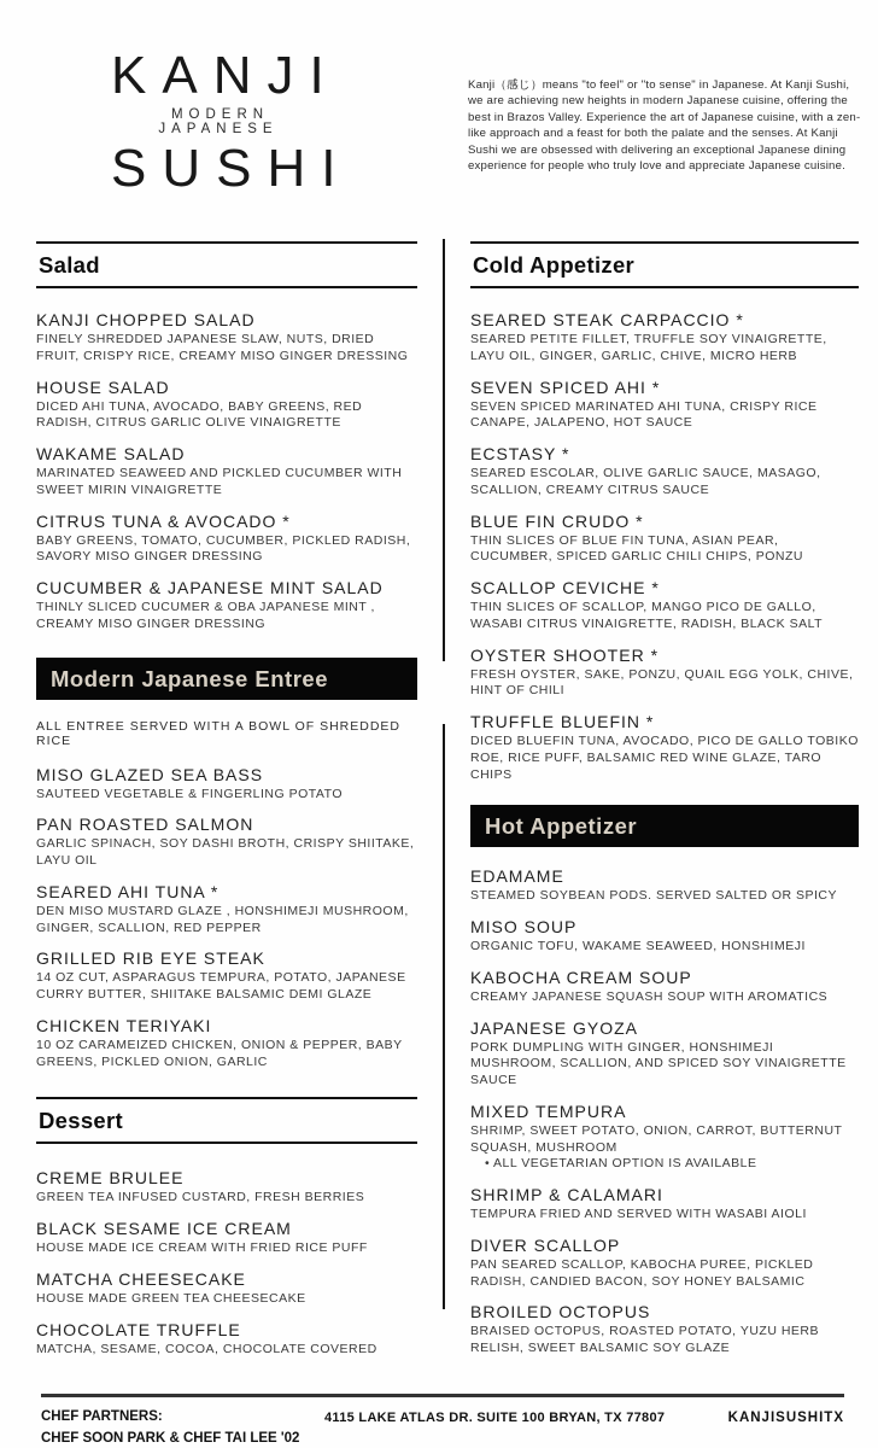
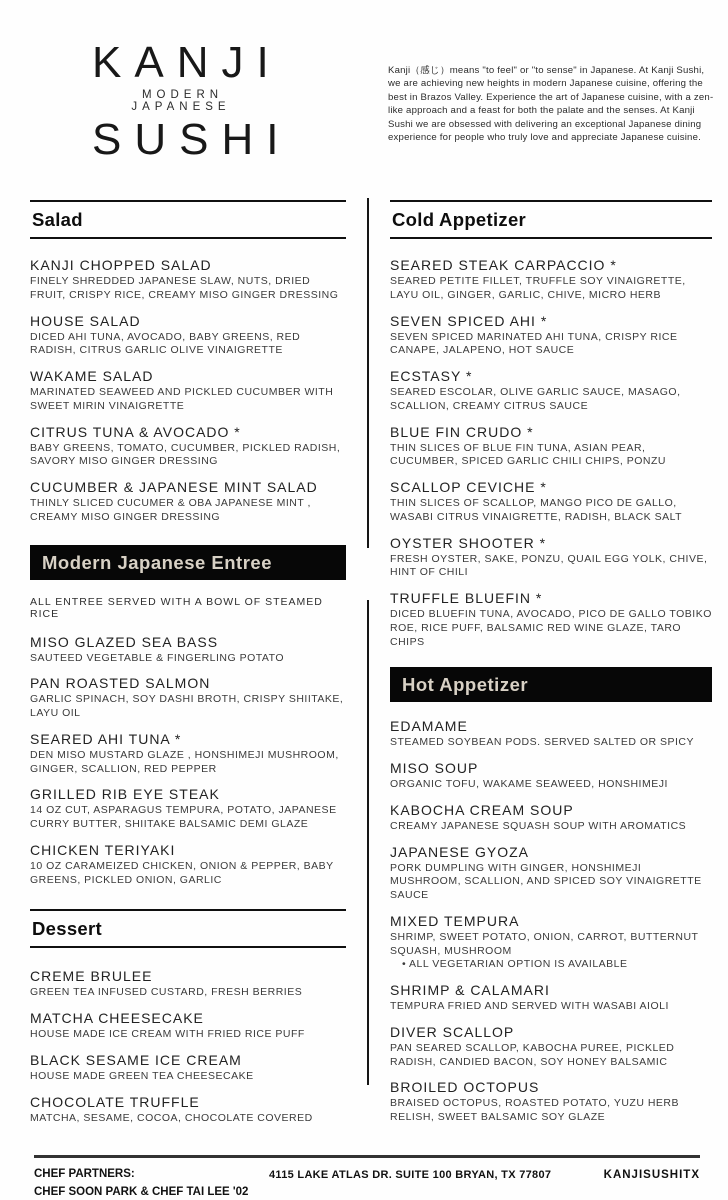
  KANJI
  MODERN JAPANESE
  SUSHI
  Kanji（感じ）means "to feel" or "to sense" in Japanese. At Kanji Sushi, we are achieving new heights in modern Japanese cuisine, offering the best in Brazos Valley. Experience the art of Japanese cuisine, with a zen-like approach and a feast for both the palate and the senses. At Kanji Sushi we are obsessed with delivering an exceptional Japanese dining experience for people who truly love and appreciate Japanese cuisine.
  Salad
  KANJI CHOPPED SALAD
  FINELY SHREDDED JAPANESE SLAW, NUTS, DRIED FRUIT, CRISPY RICE, CREAMY MISO GINGER DRESSING
  HOUSE SALAD
  DICED AHI TUNA, AVOCADO, BABY GREENS, RED RADISH, CITRUS GARLIC OLIVE VINAIGRETTE
  WAKAME SALAD
  MARINATED SEAWEED AND PICKLED CUCUMBER WITH SWEET MIRIN VINAIGRETTE
  CITRUS TUNA & AVOCADO *
  BABY GREENS, TOMATO, CUCUMBER, PICKLED RADISH, SAVORY MISO GINGER DRESSING
  CUCUMBER & JAPANESE MINT SALAD
  THINLY SLICED CUCUMER & OBA JAPANESE MINT , CREAMY MISO GINGER DRESSING
  Modern Japanese Entree
- ALL ENTREE SERVED WITH A BOWL OF SHREDDED RICE
+ ALL ENTREE SERVED WITH A BOWL OF STEAMED RICE
  MISO GLAZED SEA BASS
  SAUTEED VEGETABLE & FINGERLING POTATO
  PAN ROASTED SALMON
  GARLIC SPINACH, SOY DASHI BROTH, CRISPY SHIITAKE, LAYU OIL
  SEARED AHI TUNA *
  DEN MISO MUSTARD GLAZE , HONSHIMEJI MUSHROOM, GINGER, SCALLION, RED PEPPER
  GRILLED RIB EYE STEAK
  14 OZ CUT, ASPARAGUS TEMPURA, POTATO, JAPANESE CURRY BUTTER, SHIITAKE BALSAMIC DEMI GLAZE
  CHICKEN TERIYAKI
  10 OZ CARAMEIZED CHICKEN, ONION & PEPPER, BABY GREENS, PICKLED ONION, GARLIC
  Dessert
  CREME BRULEE
  GREEN TEA INFUSED CUSTARD, FRESH BERRIES
- BLACK SESAME ICE CREAM
+ MATCHA CHEESECAKE
  HOUSE MADE ICE CREAM WITH FRIED RICE PUFF
- MATCHA CHEESECAKE
+ BLACK SESAME ICE CREAM
  HOUSE MADE GREEN TEA CHEESECAKE
  CHOCOLATE TRUFFLE
  MATCHA, SESAME, COCOA, CHOCOLATE COVERED
  Cold Appetizer
  SEARED STEAK CARPACCIO *
  SEARED PETITE FILLET, TRUFFLE SOY VINAIGRETTE, LAYU OIL, GINGER, GARLIC, CHIVE, MICRO HERB
  SEVEN SPICED AHI *
  SEVEN SPICED MARINATED AHI TUNA, CRISPY RICE CANAPE, JALAPENO, HOT SAUCE
  ECSTASY *
  SEARED ESCOLAR, OLIVE GARLIC SAUCE, MASAGO, SCALLION, CREAMY CITRUS SAUCE
  BLUE FIN CRUDO *
  THIN SLICES OF BLUE FIN TUNA, ASIAN PEAR, CUCUMBER, SPICED GARLIC CHILI CHIPS, PONZU
  SCALLOP CEVICHE *
  THIN SLICES OF SCALLOP, MANGO PICO DE GALLO, WASABI CITRUS VINAIGRETTE, RADISH, BLACK SALT
  OYSTER SHOOTER *
  FRESH OYSTER, SAKE, PONZU, QUAIL EGG YOLK, CHIVE, HINT OF CHILI
  TRUFFLE BLUEFIN *
  DICED BLUEFIN TUNA, AVOCADO, PICO DE GALLO TOBIKO ROE, RICE PUFF, BALSAMIC RED WINE GLAZE, TARO CHIPS
  Hot Appetizer
  EDAMAME
  STEAMED SOYBEAN PODS. SERVED SALTED OR SPICY
  MISO SOUP
  ORGANIC TOFU, WAKAME SEAWEED, HONSHIMEJI
  KABOCHA CREAM SOUP
  CREAMY JAPANESE SQUASH SOUP WITH AROMATICS
  JAPANESE GYOZA
  PORK DUMPLING WITH GINGER, HONSHIMEJI MUSHROOM, SCALLION, AND SPICED SOY VINAIGRETTE SAUCE
  MIXED TEMPURA
  SHRIMP, SWEET POTATO, ONION, CARROT, BUTTERNUT SQUASH, MUSHROOM
  • ALL VEGETARIAN OPTION IS AVAILABLE
  SHRIMP & CALAMARI
  TEMPURA FRIED AND SERVED WITH WASABI AIOLI
  DIVER SCALLOP
  PAN SEARED SCALLOP, KABOCHA PUREE, PICKLED RADISH, CANDIED BACON, SOY HONEY BALSAMIC
  BROILED OCTOPUS
  BRAISED OCTOPUS, ROASTED POTATO, YUZU HERB RELISH, SWEET BALSAMIC SOY GLAZE
  CHEF PARTNERS:
  CHEF SOON PARK & CHEF TAI LEE '02
  4115 LAKE ATLAS DR. SUITE 100 BRYAN, TX 77807
  KANJISUSHITX
